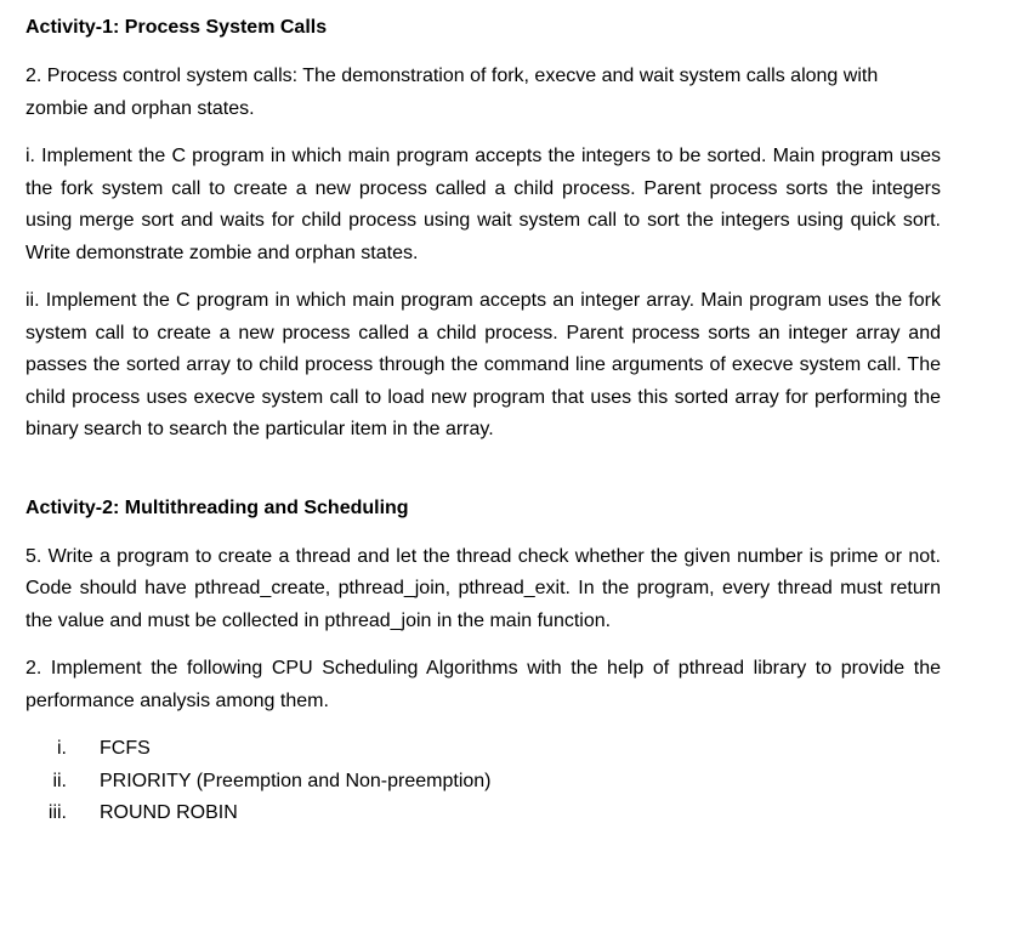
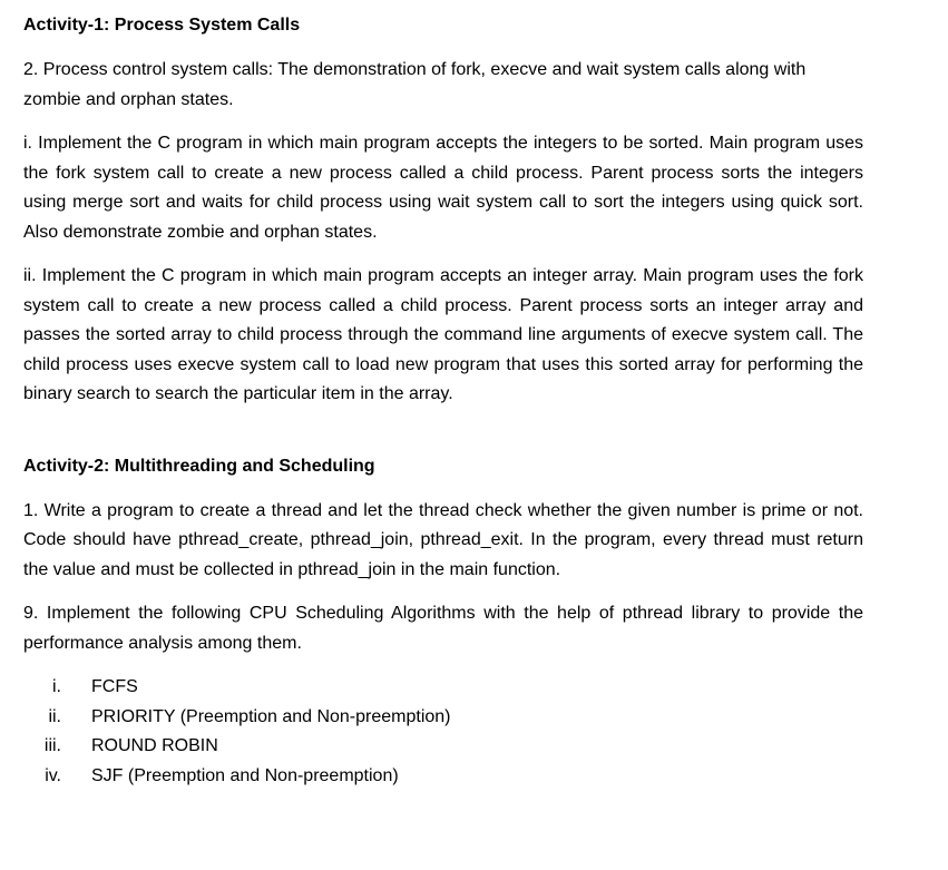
  Activity-1: Process System Calls
  2. Process control system calls: The demonstration of fork, execve and wait system calls along with zombie and orphan states.
- i. Implement the C program in which main program accepts the integers to be sorted. Main program uses the fork system call to create a new process called a child process. Parent process sorts the integers using merge sort and waits for child process using wait system call to sort the integers using quick sort. Write demonstrate zombie and orphan states.
+ i. Implement the C program in which main program accepts the integers to be sorted. Main program uses the fork system call to create a new process called a child process. Parent process sorts the integers using merge sort and waits for child process using wait system call to sort the integers using quick sort. Also demonstrate zombie and orphan states.
  ii. Implement the C program in which main program accepts an integer array. Main program uses the fork system call to create a new process called a child process. Parent process sorts an integer array and passes the sorted array to child process through the command line arguments of execve system call. The child process uses execve system call to load new program that uses this sorted array for performing the binary search to search the particular item in the array.
  Activity-2: Multithreading and Scheduling
- 5. Write a program to create a thread and let the thread check whether the given number is prime or not. Code should have pthread_create, pthread_join, pthread_exit. In the program, every thread must return the value and must be collected in pthread_join in the main function.
+ 1. Write a program to create a thread and let the thread check whether the given number is prime or not. Code should have pthread_create, pthread_join, pthread_exit. In the program, every thread must return the value and must be collected in pthread_join in the main function.
- 2. Implement the following CPU Scheduling Algorithms with the help of pthread library to provide the performance analysis among them.
+ 9. Implement the following CPU Scheduling Algorithms with the help of pthread library to provide the performance analysis among them.
  i.
  FCFS
  ii.
  PRIORITY (Preemption and Non-preemption)
  iii.
  ROUND ROBIN
+ iv.
+ SJF (Preemption and Non-preemption)
